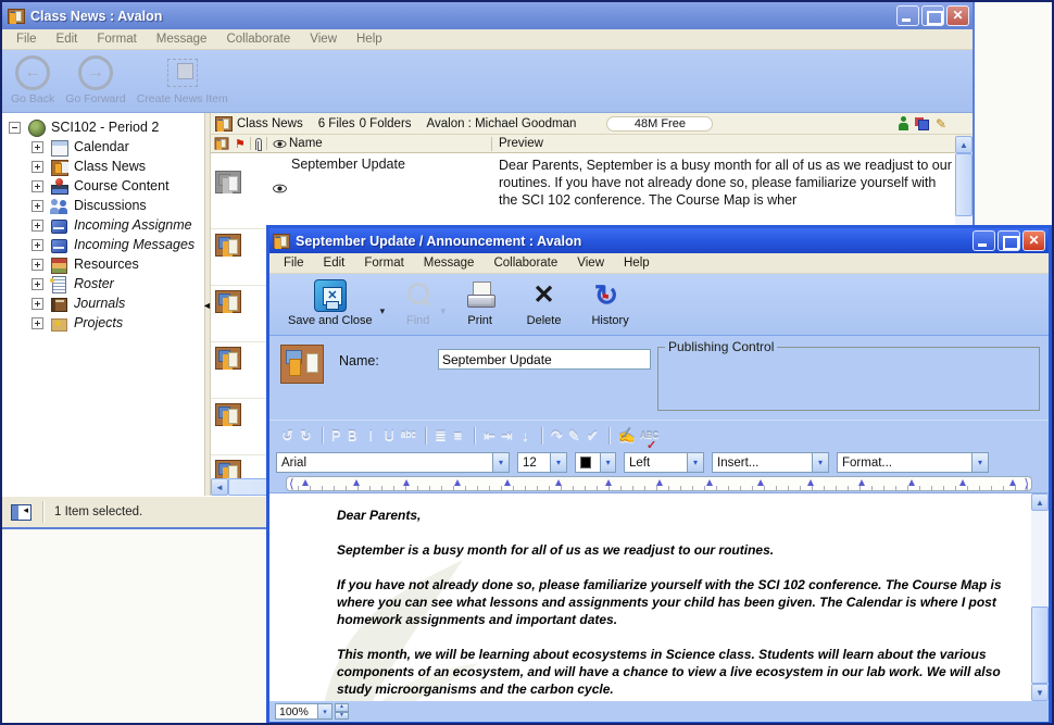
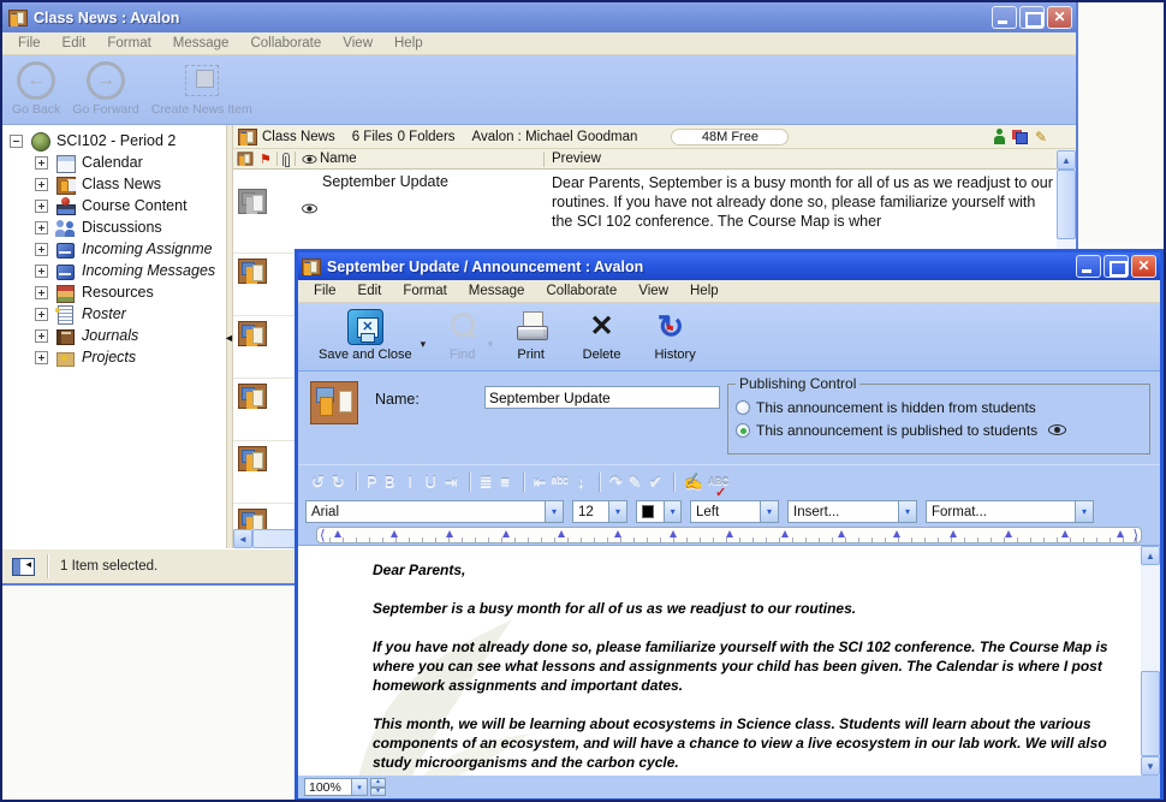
  Class News : Avalon
  File
  Edit
  Format
  Message
  Collaborate
  View
  Help
  Go Back
  Go Forward
  Create News Item
  SCI102 - Period 2
  Calendar
  Class News
  Course Content
  Discussions
  Incoming Assignme
  Incoming Messages
  Resources
  Roster
  Journals
  Projects
  ◄
  Class News
  6 Files
  0 Folders
  Avalon : Michael Goodman
  48M Free
  Name
  Preview
  September Update
  Dear Parents, September is a busy month for all of us as we readjust to our routines. If you have not already done so, please familiarize yourself with the SCI 102 conference. The Course Map is wher
  ▲
  ◄
  1 Item selected.
  September Update / Announcement : Avalon
  File
  Edit
  Format
  Message
  Collaborate
  View
  Help
  Save and Close
  Find
  Print
  Delete
  History
  Name:
  September Update
  Publishing Control
+ This announcement is hidden from students
+ This announcement is published to students
  ↺
  ↻
  P
  B
  I
  U
- ᵃᵇᶜ
+ ⇥
  ≣
  ≡
  ⇤
- ⇥
+ ᵃᵇᶜ
  ↓
  ↷
  ✎
  ✔
  ✍
  ABC
  Arial
  12
  Left
  Insert...
  Format...
  Dear Parents,
  September is a busy month for all of us as we readjust to our routines.
  If you have not already done so, please familiarize yourself with the SCI 102 conference. The Course Map is where you can see what lessons and assignments your child has been given. The Calendar is where I post homework assignments and important dates.
  This month, we will be learning about ecosystems in Science class. Students will learn about the various components of an ecosystem, and will have a chance to view a live ecosystem in our lab work. We will also study microorganisms and the carbon cycle.
  ▲
  ▼
  100%
